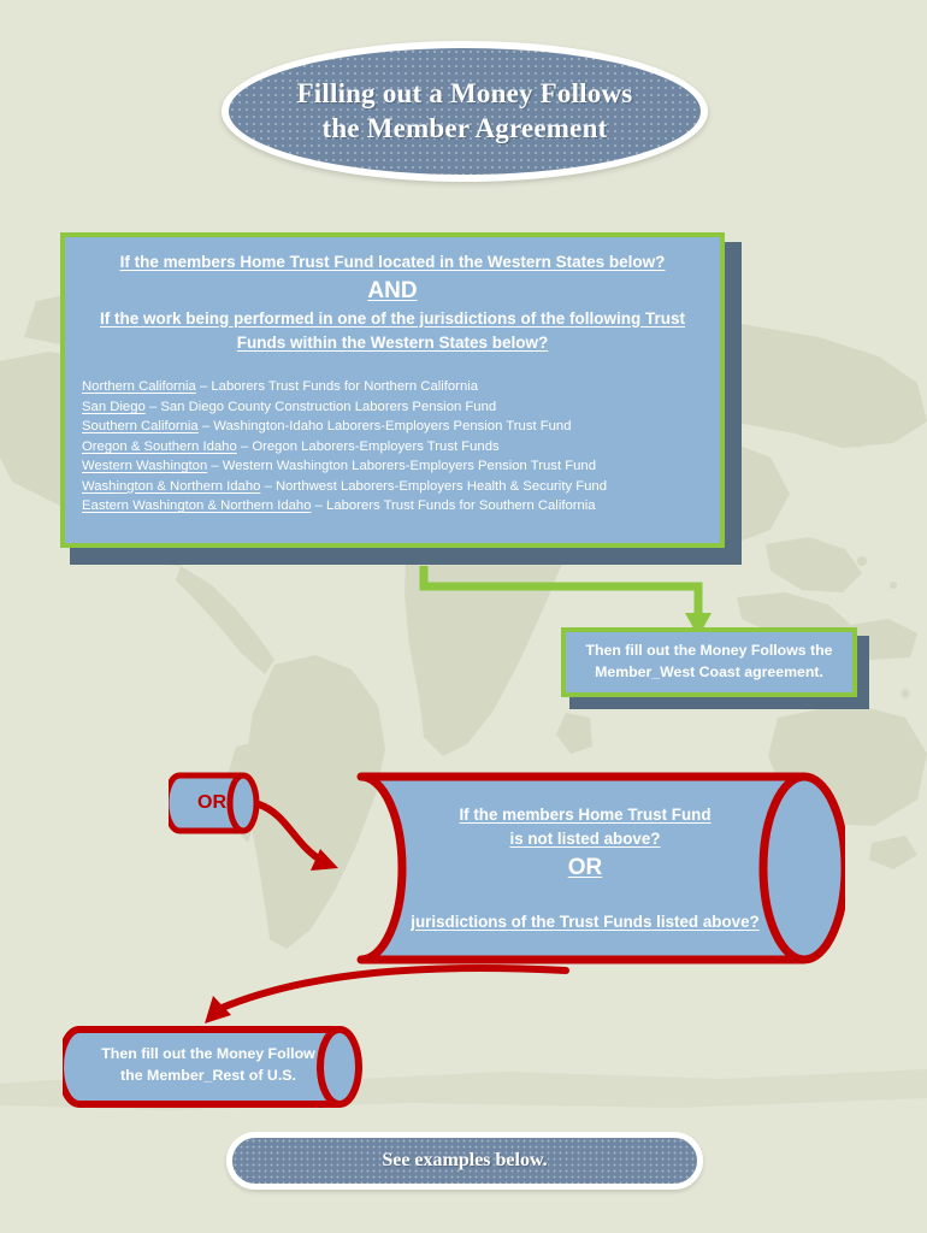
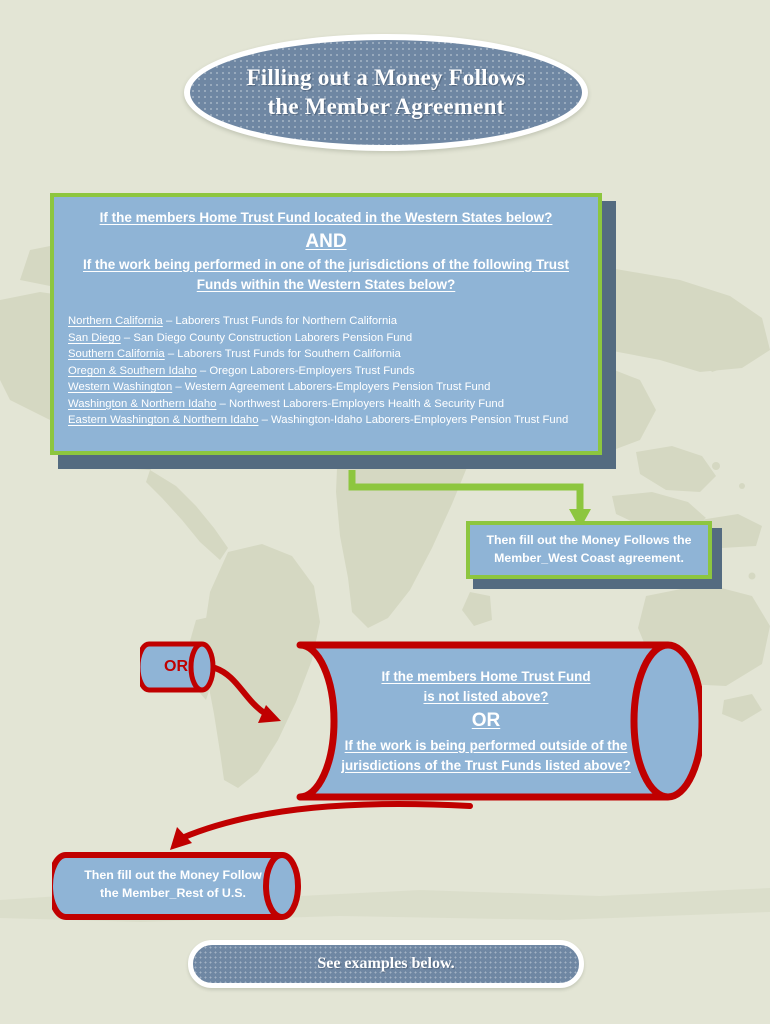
  Filling out a Money Follows
  the Member Agreement
  If the members Home Trust Fund located in the Western States below?
  AND
  If the work being performed in one of the jurisdictions of the following Trust Funds within the Western States below?
  Northern California – Laborers Trust Funds for Northern California
  San Diego – San Diego County Construction Laborers Pension Fund
- Southern California – Washington-Idaho Laborers-Employers Pension Trust Fund
+ Southern California – Laborers Trust Funds for Southern California
  Oregon & Southern Idaho – Oregon Laborers-Employers Trust Funds
- Western Washington – Western Washington Laborers-Employers Pension Trust Fund
+ Western Washington – Western Agreement Laborers-Employers Pension Trust Fund
  Washington & Northern Idaho – Northwest Laborers-Employers Health & Security Fund
- Eastern Washington & Northern Idaho – Laborers Trust Funds for Southern California
+ Eastern Washington & Northern Idaho – Washington-Idaho Laborers-Employers Pension Trust Fund
  Then fill out the Money Follows the
  Member_West Coast agreement.
  OR
  If the members Home Trust Fund
  is not listed above?
  OR
+ If the work is being performed outside of the
  jurisdictions of the Trust Funds listed above?
  Then fill out the Money Follow
  the Member_Rest of U.S.
  See examples below.
